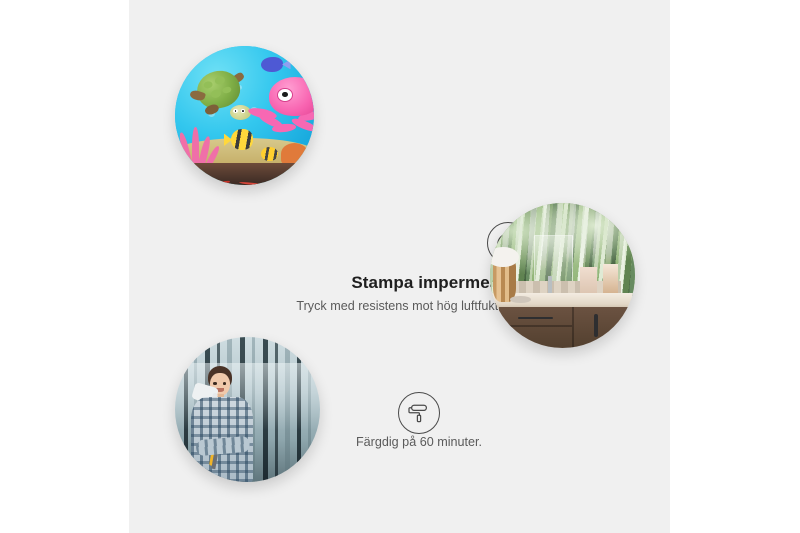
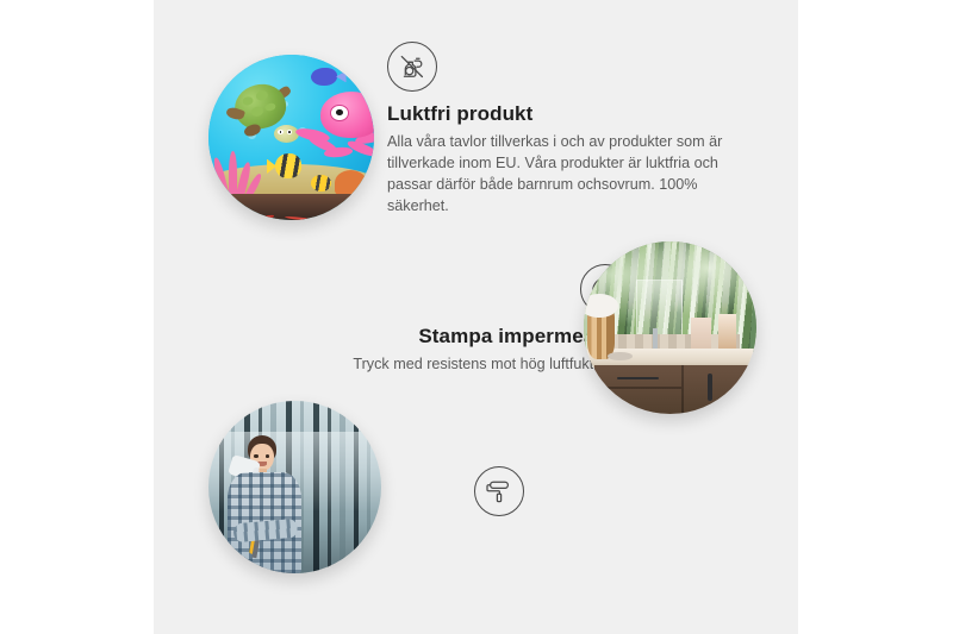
+ Luktfri produkt
+ Alla våra tavlor tillverkas i och av produkter som är tillverkade inom EU. Våra produkter är luktfria och passar därför både barnrum ochsovrum. 100% säkerhet.
  Stampa imperme
  Tryck med resistens mot hög luftfu
- Färgdig på 60 minuter.
